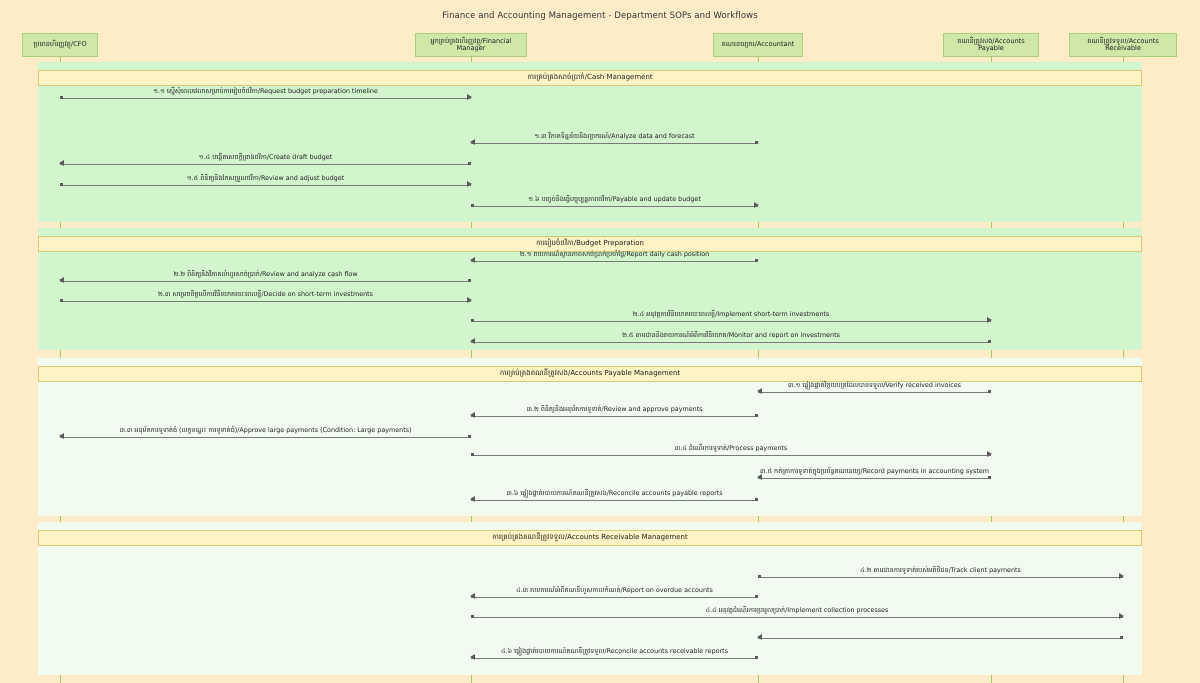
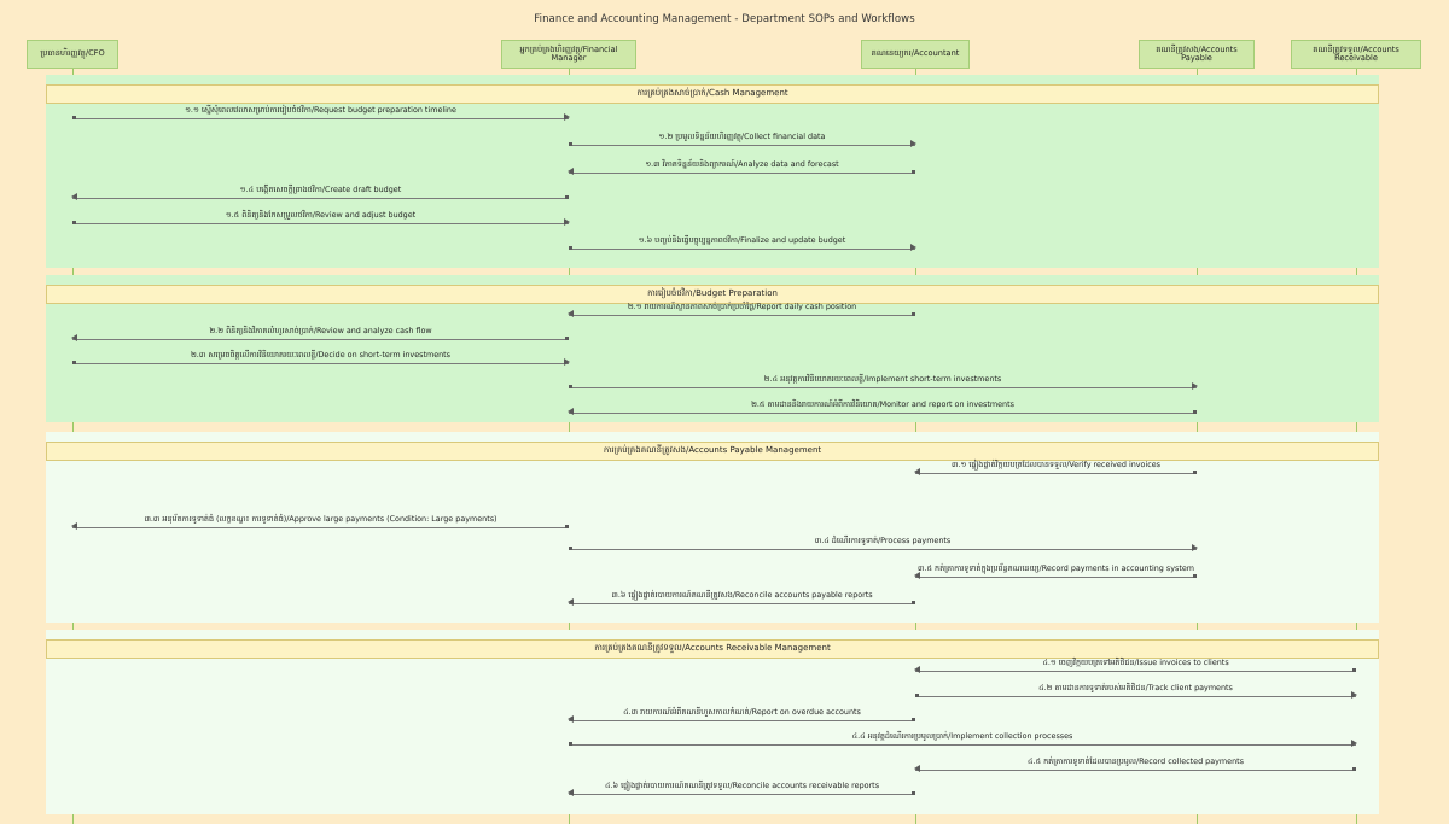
  Finance and Accounting Management - Department SOPs and Workflows
  ប្រធានហិរញ្ញវត្ថុ/CFO
  អ្នកគ្រប់គ្រងហិរញ្ញវត្ថុ/Financial Manager
  គណនេយ្យករ/Accountant
  គណនីត្រូវសង/Accounts Payable
  គណនីត្រូវទទួល/Accounts Receivable
  ការគ្រប់គ្រងសាច់ប្រាក់/Cash Management
  ១.១ ស្នើសុំពេលវេលាសម្រាប់ការរៀបចំថវិកា/Request budget preparation timeline
+ ១.២ ប្រមូលទិន្នន័យហិរញ្ញវត្ថុ/Collect financial data
  ១.៣ វិភាគទិន្នន័យនិងព្យាករណ៍/Analyze data and forecast
  ១.៤ បង្កើតសេចក្តីព្រាងថវិកា/Create draft budget
  ១.៥ ពិនិត្យនិងកែសម្រួលថវិកា/Review and adjust budget
- ១.៦ បញ្ចប់និងធ្វើបច្ចុប្បន្នភាពថវិកា/Payable and update budget
+ ១.៦ បញ្ចប់និងធ្វើបច្ចុប្បន្នភាពថវិកា/Finalize and update budget
  ការរៀបចំថវិកា/Budget Preparation
  ២.១ រាយការណ៍ស្ថានភាពសាច់ប្រាក់ប្រចាំថ្ងៃ/Report daily cash position
  ២.២ ពិនិត្យនិងវិភាគលំហូរសាច់ប្រាក់/Review and analyze cash flow
  ២.៣ សម្រេចចិត្តលើការវិនិយោគរយៈពេលខ្លី/Decide on short-term investments
  ២.៤ អនុវត្តការវិនិយោគរយៈពេលខ្លី/Implement short-term investments
  ២.៥ តាមដាននិងរាយការណ៍អំពីការវិនិយោគ/Monitor and report on investments
  ការគ្រប់គ្រងគណនីត្រូវសង/Accounts Payable Management
  ៣.១ ផ្ទៀងផ្ទាត់វិក្កយបត្រដែលបានទទួល/Verify received invoices
- ៣.២ ពិនិត្យនិងអនុម័តការទូទាត់/Review and approve payments
  ៣.៣ អនុម័តការទូទាត់ធំ (លក្ខខណ្ឌ៖ ការទូទាត់ធំ)/Approve large payments (Condition: Large payments)
  ៣.៤ ដំណើរការទូទាត់/Process payments
  ៣.៥ កត់ត្រាការទូទាត់ក្នុងប្រព័ន្ធគណនេយ្យ/Record payments in accounting system
  ៣.៦ ផ្ទៀងផ្ទាត់របាយការណ៍គណនីត្រូវសង/Reconcile accounts payable reports
  ការគ្រប់គ្រងគណនីត្រូវទទួល/Accounts Receivable Management
+ ៤.១ ចេញវិក្កយបត្រទៅអតិថិជន/Issue invoices to clients
  ៤.២ តាមដានការទូទាត់របស់អតិថិជន/Track client payments
  ៤.៣ រាយការណ៍អំពីគណនីហួសកាលកំណត់/Report on overdue accounts
  ៤.៤ អនុវត្តដំណើរការប្រមូលប្រាក់/Implement collection processes
+ ៤.៥ កត់ត្រាការទូទាត់ដែលបានប្រមូល/Record collected payments
  ៤.៦ ផ្ទៀងផ្ទាត់របាយការណ៍គណនីត្រូវទទួល/Reconcile accounts receivable reports
